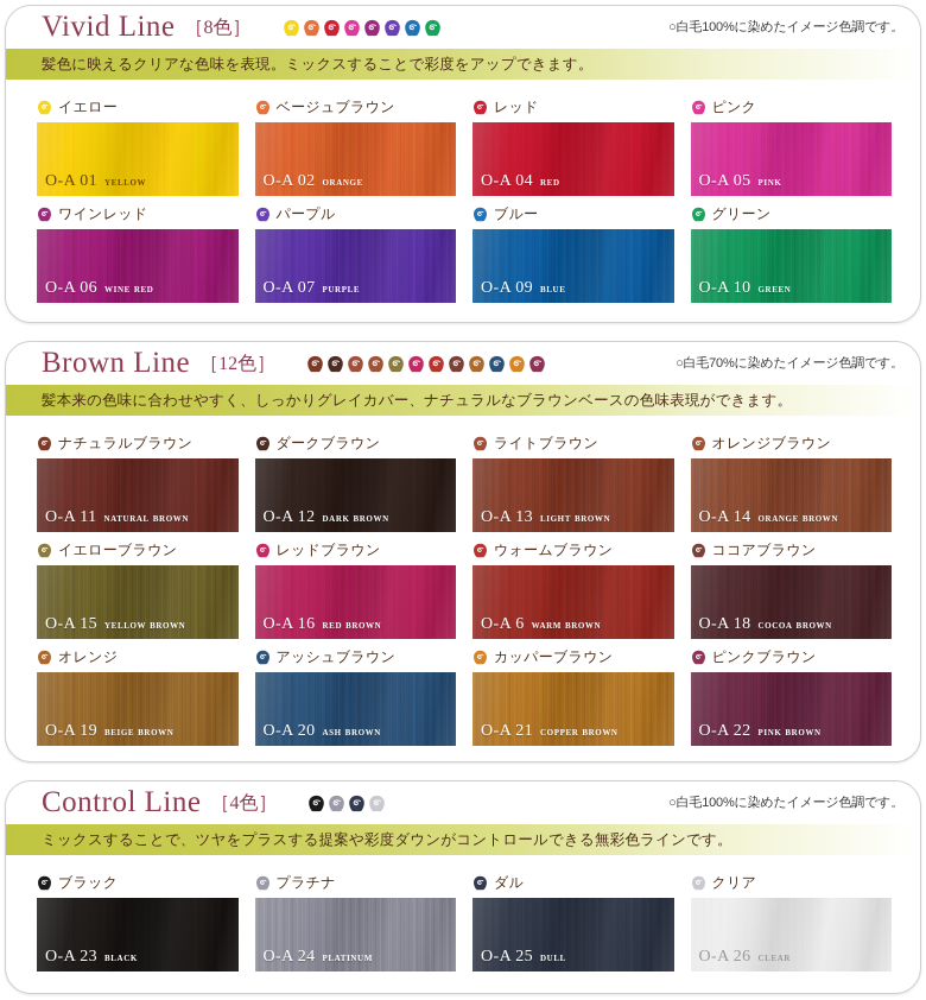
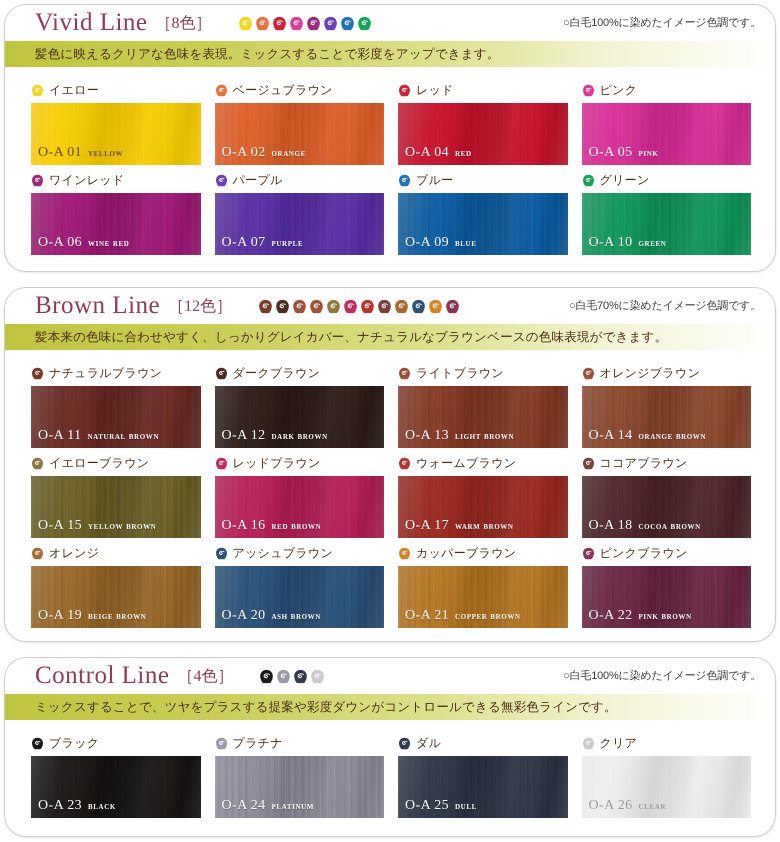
  Vivid Line
  ［8色］
  ○白毛100%に染めたイメージ色調です。
  髪色に映えるクリアな色味を表現。ミックスすることで彩度をアップできます。
  イエロー
  O-A 01
  yellow
  ベージュブラウン
  O-A 02
  orange
  レッド
  O-A 04
  red
  ピンク
  O-A 05
  pink
  ワインレッド
  O-A 06
  wine red
  パープル
  O-A 07
  purple
  ブルー
  O-A 09
  blue
  グリーン
  O-A 10
  green
  Brown Line
  ［12色］
  ○白毛70%に染めたイメージ色調です。
  髪本来の色味に合わせやすく、しっかりグレイカバー、ナチュラルなブラウンベースの色味表現ができます。
  ナチュラルブラウン
  O-A 11
  natural brown
  ダークブラウン
  O-A 12
  dark brown
  ライトブラウン
  O-A 13
  light brown
  オレンジブラウン
  O-A 14
  orange brown
  イエローブラウン
  O-A 15
  yellow brown
  レッドブラウン
  O-A 16
  red brown
  ウォームブラウン
- O-A 6
+ O-A 17
  warm brown
  ココアブラウン
  O-A 18
  cocoa brown
  オレンジ
  O-A 19
  beige brown
  アッシュブラウン
  O-A 20
  ash brown
  カッパーブラウン
  O-A 21
  copper brown
  ピンクブラウン
  O-A 22
  pink brown
  Control Line
  ［4色］
  ○白毛100%に染めたイメージ色調です。
  ミックスすることで、ツヤをプラスする提案や彩度ダウンがコントロールできる無彩色ラインです。
  ブラック
  O-A 23
  black
  プラチナ
  O-A 24
  platinum
  ダル
  O-A 25
  dull
  クリア
  O-A 26
  clear
